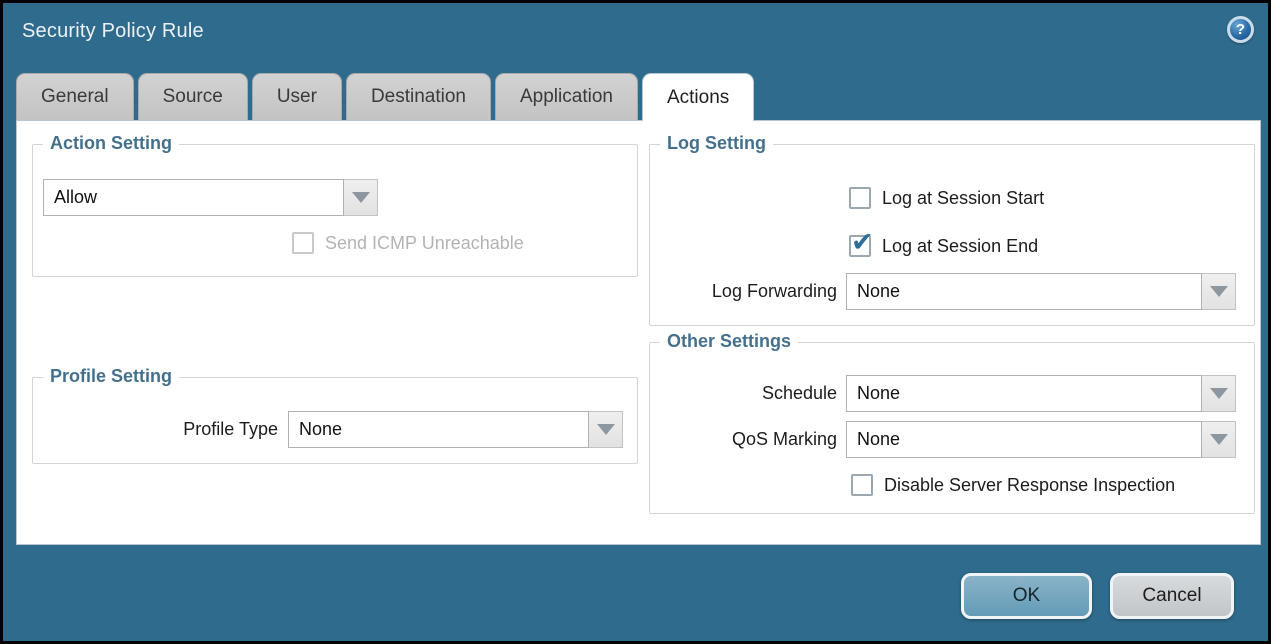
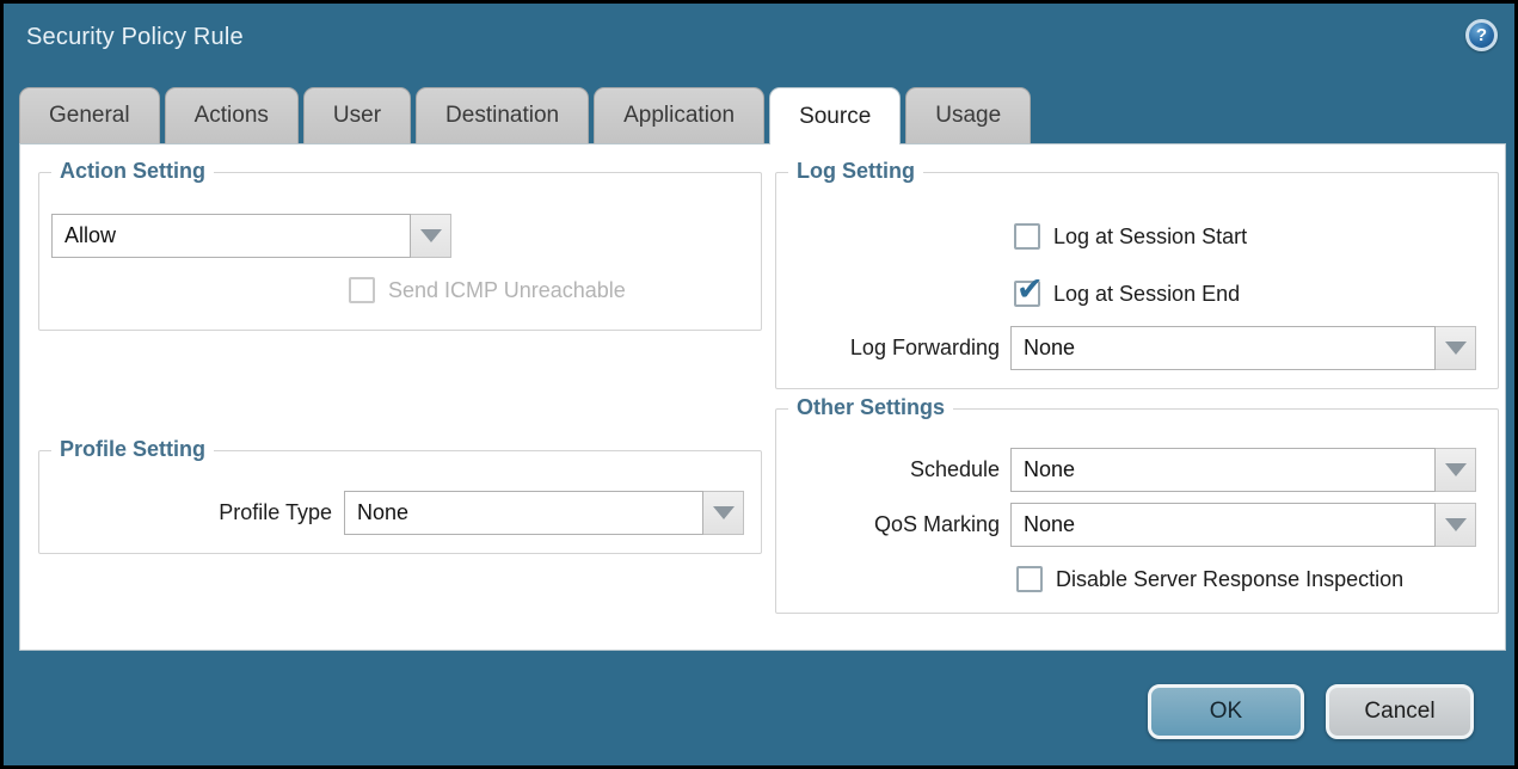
  Security Policy Rule
  ?
  General
- Source
+ Actions
  User
  Destination
  Application
- Actions
+ Source
+ Usage
  Action Setting
  Allow
  Send ICMP Unreachable
  Profile Setting
  Profile Type
  None
  Log Setting
  Log at Session Start
  Log at Session End
  Log Forwarding
  None
  Other Settings
  Schedule
  None
  QoS Marking
  None
  Disable Server Response Inspection
  OK
  Cancel
